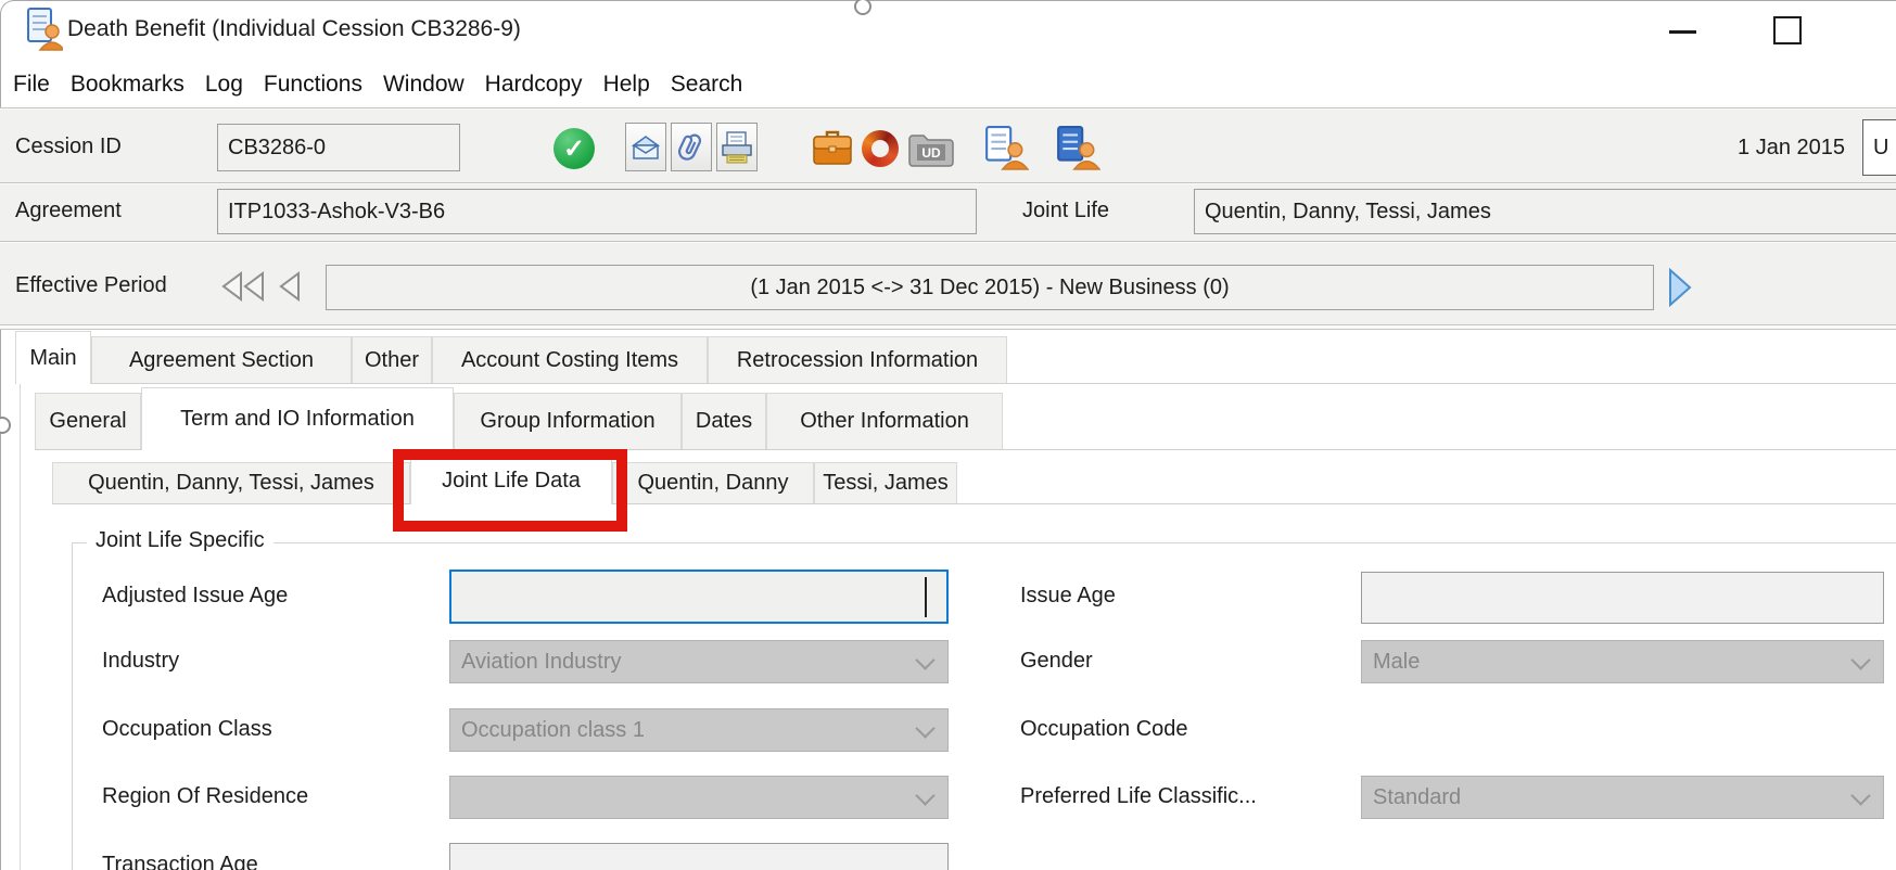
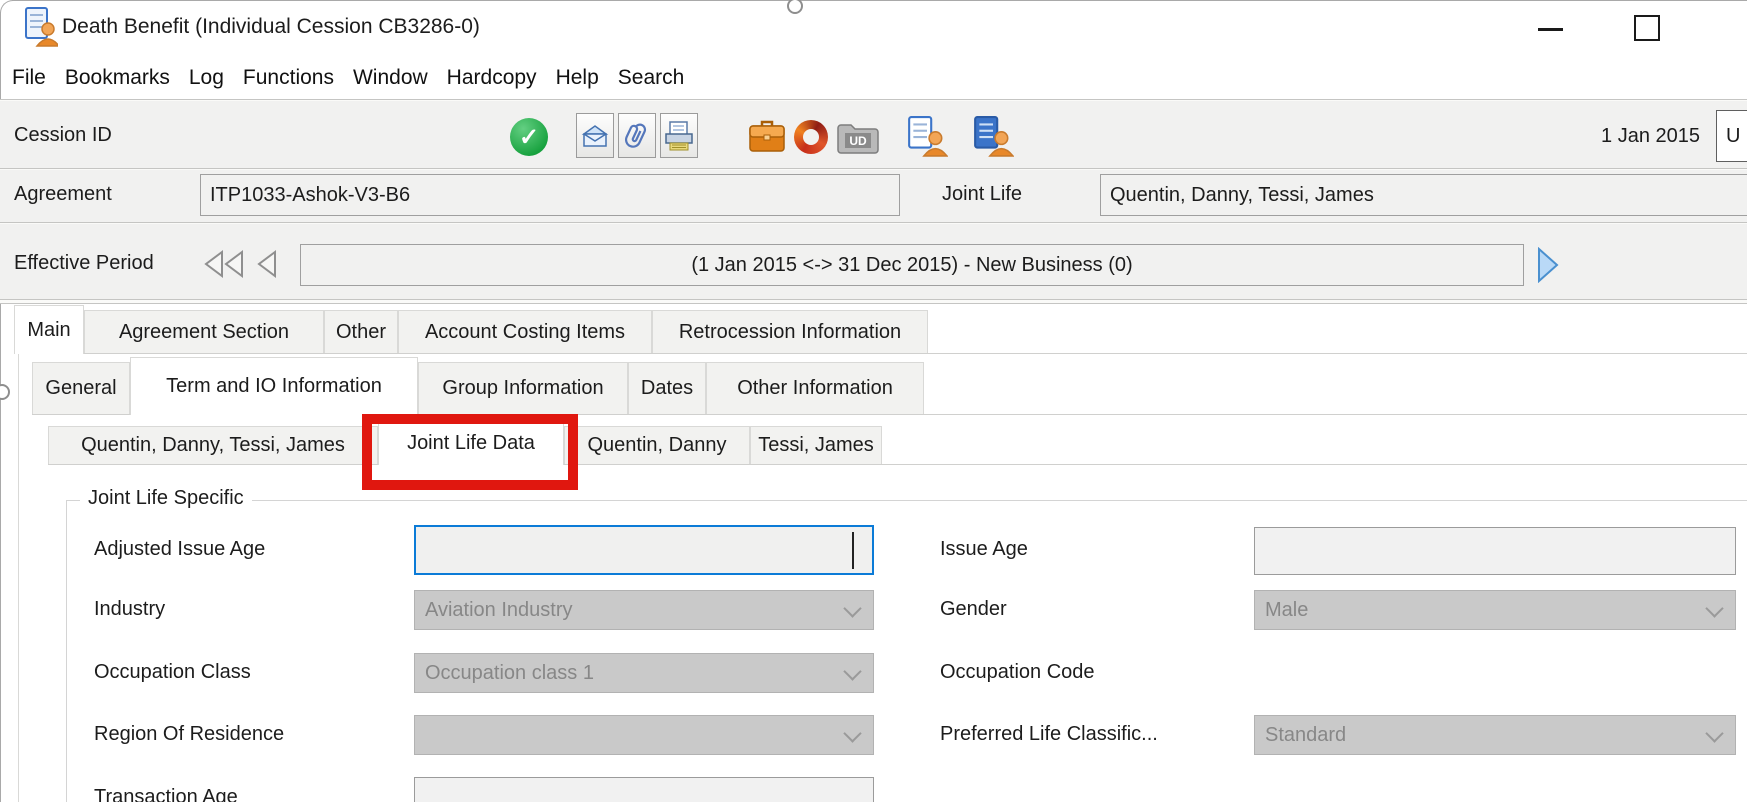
- Death Benefit (Individual Cession CB3286-9)
+ Death Benefit (Individual Cession CB3286-0)
  File
  Bookmarks
  Log
  Functions
  Window
  Hardcopy
  Help
  Search
  Cession ID
- CB3286-0
  UD
  1 Jan 2015
  U
  Agreement
  ITP1033-Ashok-V3-B6
  Joint Life
  Quentin, Danny, Tessi, James
  Effective Period
  (1 Jan 2015 <-> 31 Dec 2015) - New Business (0)
  Main
  Agreement Section
  Other
  Account Costing Items
  Retrocession Information
  General
  Term and IO Information
  Group Information
  Dates
  Other Information
  Quentin, Danny, Tessi, James
  Joint Life Data
  Quentin, Danny
  Tessi, James
  Joint Life Specific
  Adjusted Issue Age
  Industry
  Aviation Industry
  Occupation Class
  Occupation class 1
  Region Of Residence
  Transaction Age
  Issue Age
  Gender
  Male
  Occupation Code
  Preferred Life Classific...
  Standard
